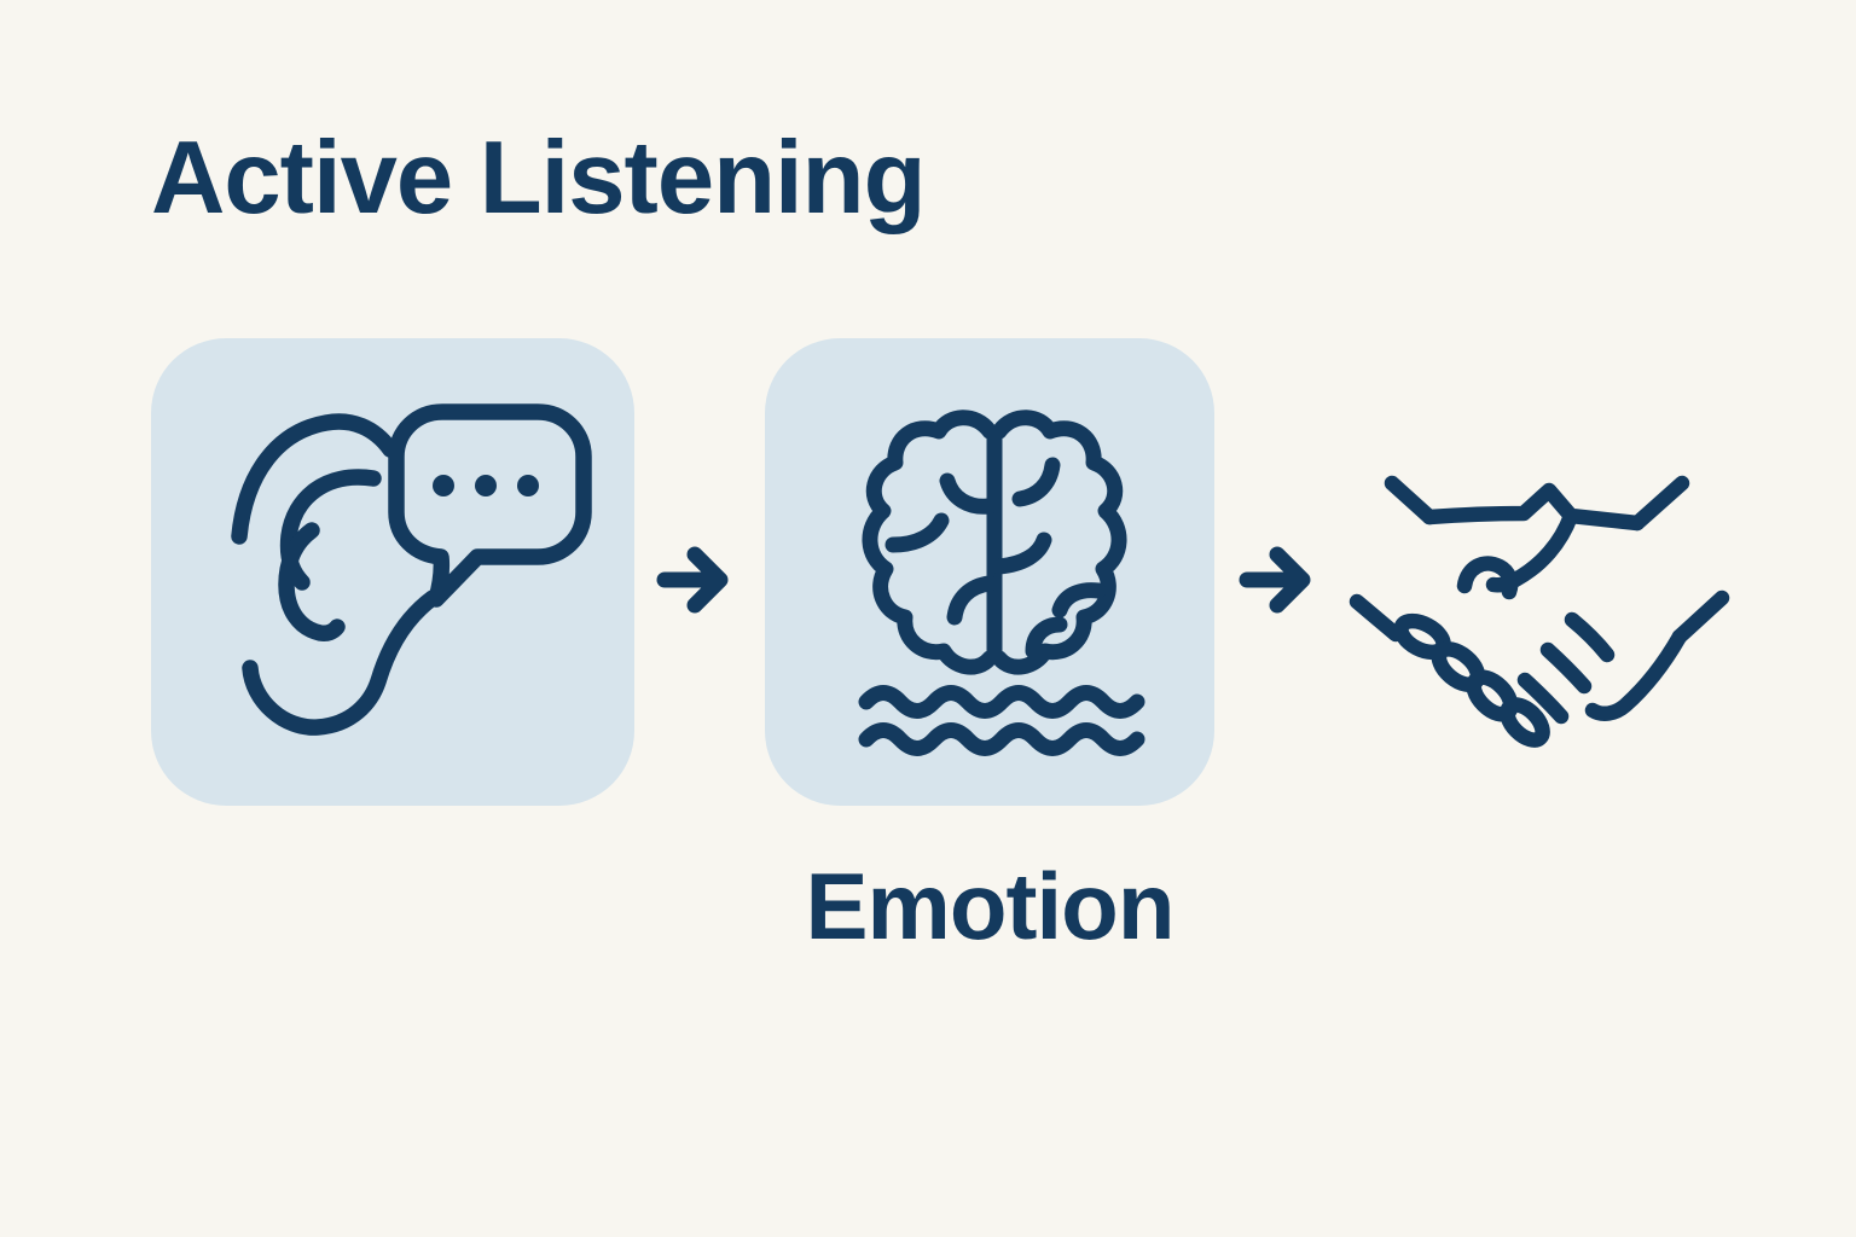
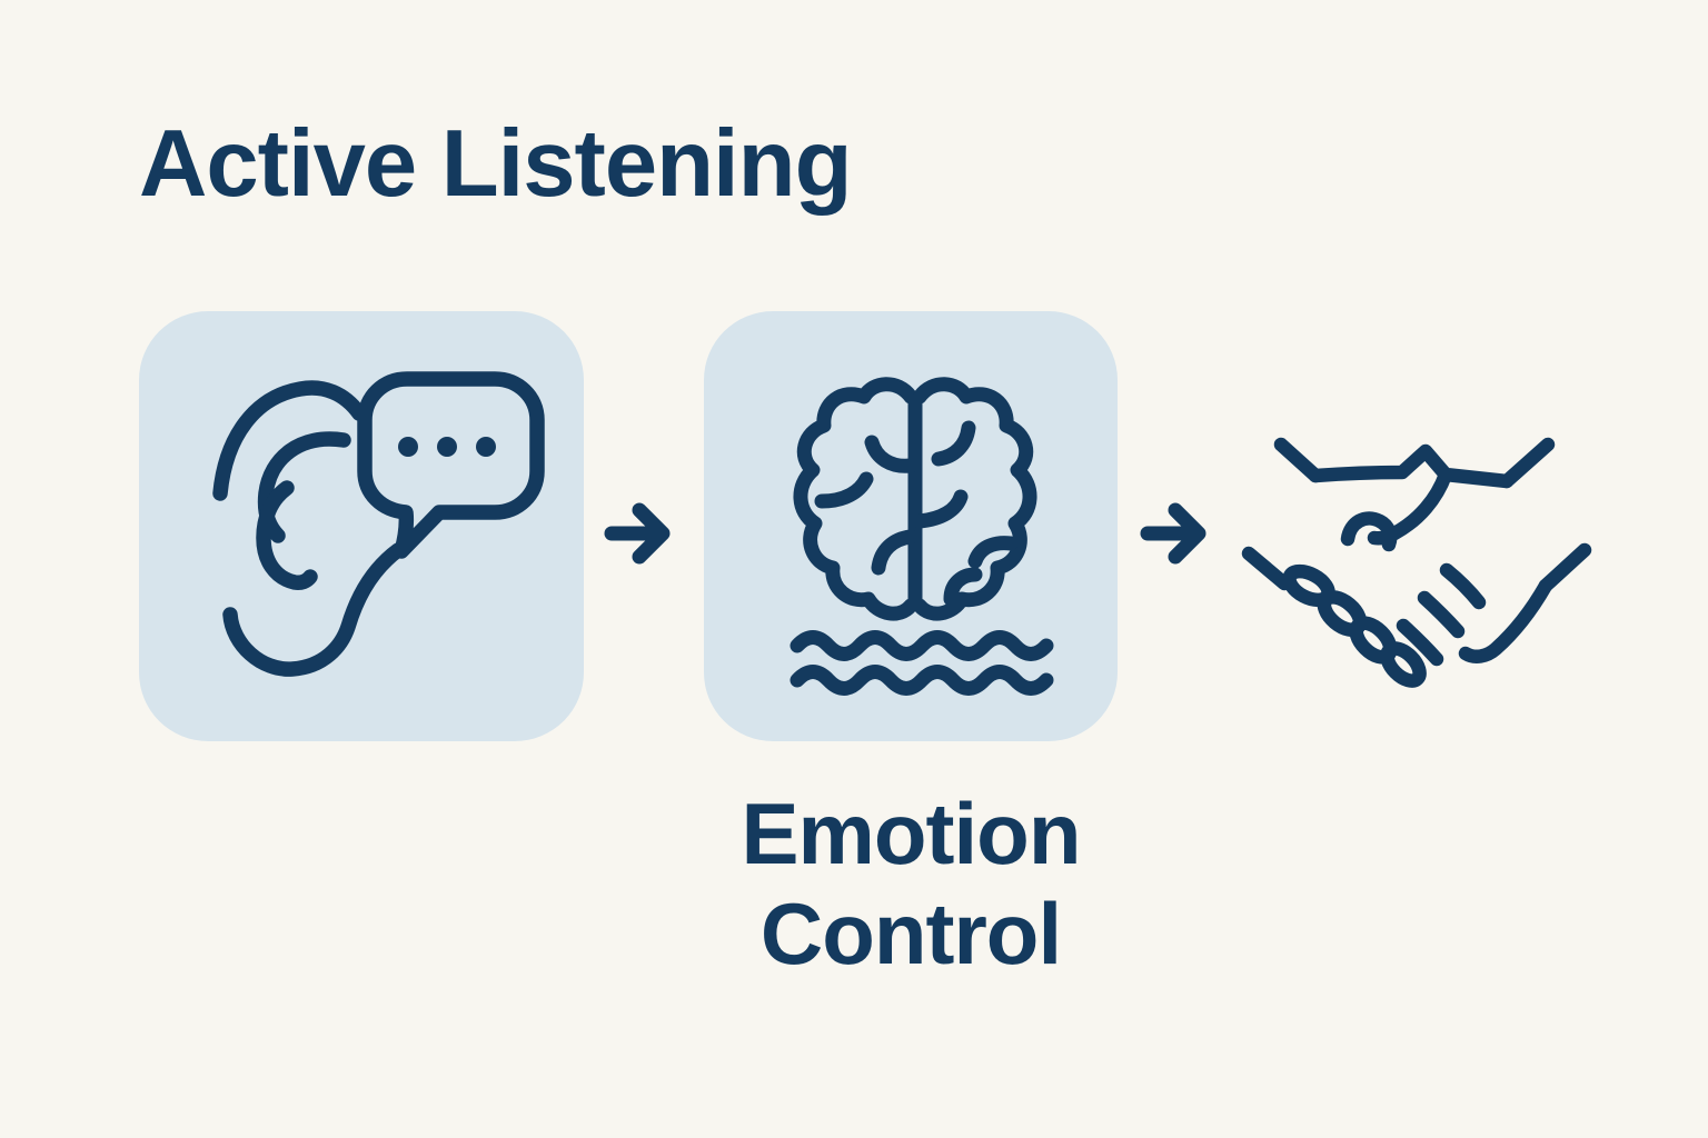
  Active Listening
  Emotion
+ Control
